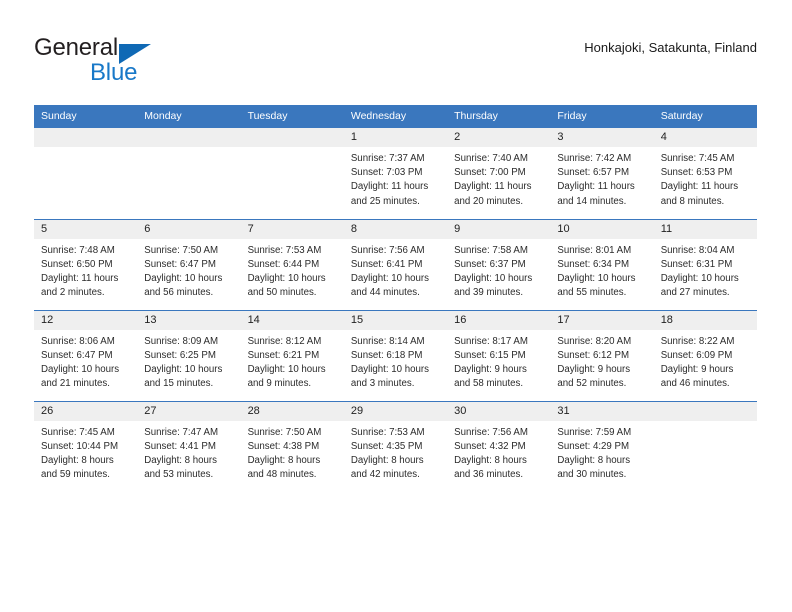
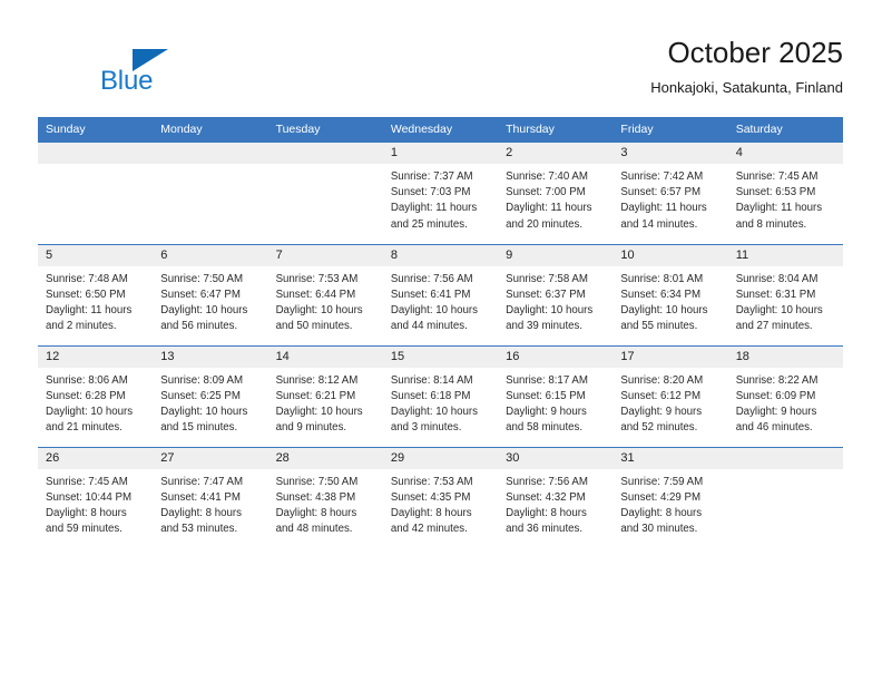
- General
  Blue
+ October 2025
  Honkajoki, Satakunta, Finland
  Sunday	Monday	Tuesday	Wednesday	Thursday	Friday	Saturday
  			1Sunrise: 7:37 AMSunset: 7:03 PMDaylight: 11 hoursand 25 minutes.	2Sunrise: 7:40 AMSunset: 7:00 PMDaylight: 11 hoursand 20 minutes.	3Sunrise: 7:42 AMSunset: 6:57 PMDaylight: 11 hoursand 14 minutes.	4Sunrise: 7:45 AMSunset: 6:53 PMDaylight: 11 hoursand 8 minutes.
  5Sunrise: 7:48 AMSunset: 6:50 PMDaylight: 11 hoursand 2 minutes.	6Sunrise: 7:50 AMSunset: 6:47 PMDaylight: 10 hoursand 56 minutes.	7Sunrise: 7:53 AMSunset: 6:44 PMDaylight: 10 hoursand 50 minutes.	8Sunrise: 7:56 AMSunset: 6:41 PMDaylight: 10 hoursand 44 minutes.	9Sunrise: 7:58 AMSunset: 6:37 PMDaylight: 10 hoursand 39 minutes.	10Sunrise: 8:01 AMSunset: 6:34 PMDaylight: 10 hoursand 55 minutes.	11Sunrise: 8:04 AMSunset: 6:31 PMDaylight: 10 hoursand 27 minutes.
- 12Sunrise: 8:06 AMSunset: 6:47 PMDaylight: 10 hoursand 21 minutes.	13Sunrise: 8:09 AMSunset: 6:25 PMDaylight: 10 hoursand 15 minutes.	14Sunrise: 8:12 AMSunset: 6:21 PMDaylight: 10 hoursand 9 minutes.	15Sunrise: 8:14 AMSunset: 6:18 PMDaylight: 10 hoursand 3 minutes.	16Sunrise: 8:17 AMSunset: 6:15 PMDaylight: 9 hoursand 58 minutes.	17Sunrise: 8:20 AMSunset: 6:12 PMDaylight: 9 hoursand 52 minutes.	18Sunrise: 8:22 AMSunset: 6:09 PMDaylight: 9 hoursand 46 minutes.
+ 12Sunrise: 8:06 AMSunset: 6:28 PMDaylight: 10 hoursand 21 minutes.	13Sunrise: 8:09 AMSunset: 6:25 PMDaylight: 10 hoursand 15 minutes.	14Sunrise: 8:12 AMSunset: 6:21 PMDaylight: 10 hoursand 9 minutes.	15Sunrise: 8:14 AMSunset: 6:18 PMDaylight: 10 hoursand 3 minutes.	16Sunrise: 8:17 AMSunset: 6:15 PMDaylight: 9 hoursand 58 minutes.	17Sunrise: 8:20 AMSunset: 6:12 PMDaylight: 9 hoursand 52 minutes.	18Sunrise: 8:22 AMSunset: 6:09 PMDaylight: 9 hoursand 46 minutes.
  26Sunrise: 7:45 AMSunset: 10:44 PMDaylight: 8 hoursand 59 minutes.	27Sunrise: 7:47 AMSunset: 4:41 PMDaylight: 8 hoursand 53 minutes.	28Sunrise: 7:50 AMSunset: 4:38 PMDaylight: 8 hoursand 48 minutes.	29Sunrise: 7:53 AMSunset: 4:35 PMDaylight: 8 hoursand 42 minutes.	30Sunrise: 7:56 AMSunset: 4:32 PMDaylight: 8 hoursand 36 minutes.	31Sunrise: 7:59 AMSunset: 4:29 PMDaylight: 8 hoursand 30 minutes.
